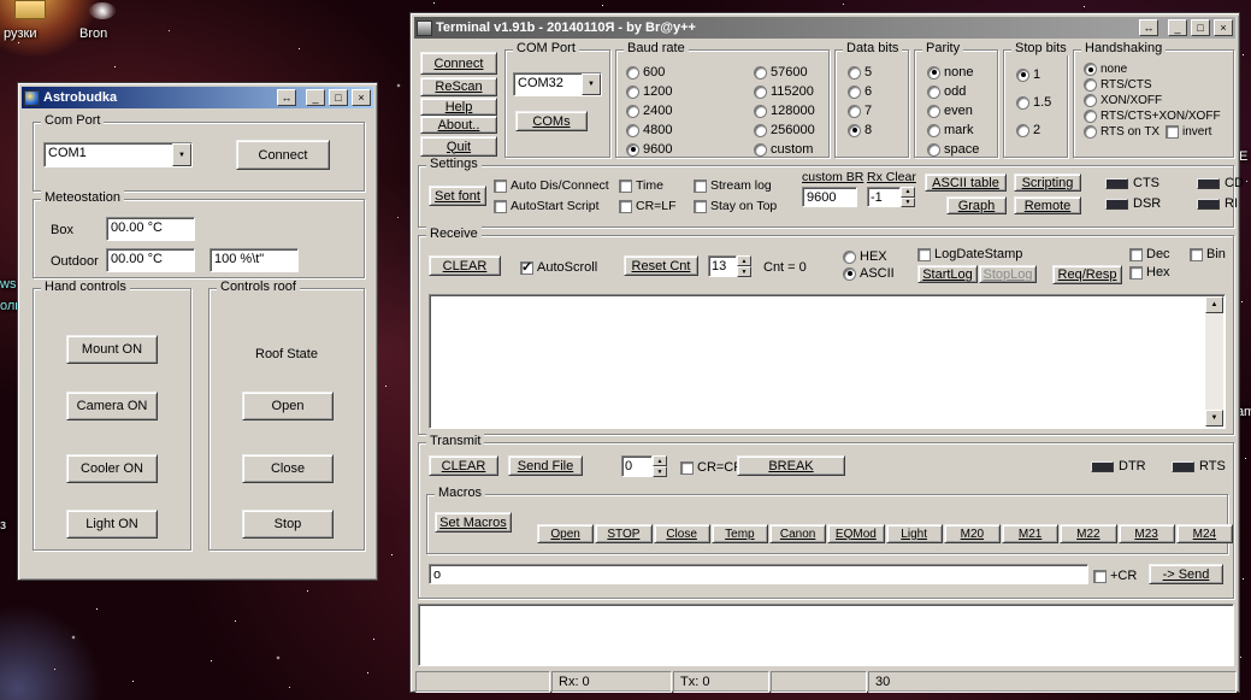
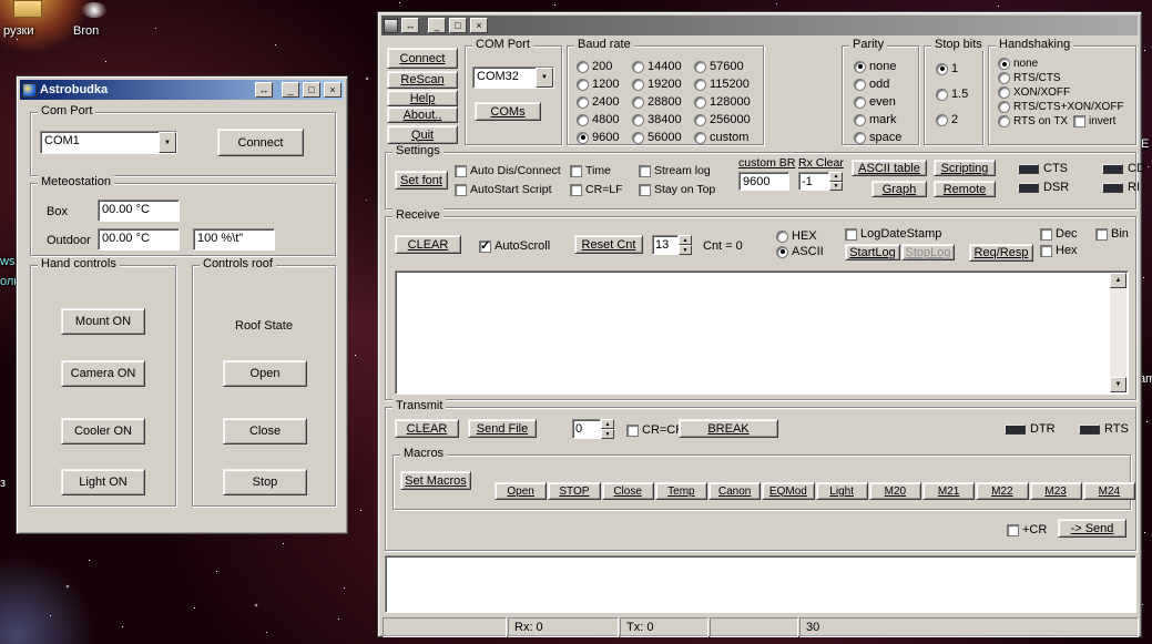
  рузки
  Bron
  ws
  з
  Е
  Astrobudka
  ↔
  _
  □
  ×
  Com Port
  COM1
  Connect
  Meteostation
  Box
  00.00 °C
  Outdoor
  00.00 °C
  100 %\t"
  Hand controls
  Mount ON
  Camera ON
  Cooler ON
  Light ON
  Controls roof
  Roof State
  Open
  Close
  Stop
- Terminal v1.91b - 20140110Я - by Br@y++
  ↔
  _
  □
  ×
  Connect
  ReScan
  Help
  About..
  Quit
  COM Port
  COM32
  COMs
  Baud rate
- 600
+ 200
  1200
  2400
  4800
  9600
+ 14400
+ 19200
+ 28800
+ 38400
+ 56000
  57600
  115200
  128000
  256000
  custom
- Data bits
- 5
- 6
- 7
- 8
  Parity
  none
  odd
  even
  mark
  space
  Stop bits
  1
  1.5
  2
  Handshaking
  none
  RTS/CTS
  XON/XOFF
  RTS/CTS+XON/XOFF
  RTS on TX
  invert
  Settings
  Set font
  Auto Dis/Connect
  AutoStart Script
  Time
  CR=LF
  Stream log
  Stay on Top
  custom BR
  9600
  Rx Clear
  -1
  ASCII table
  Scripting
  Graph
  Remote
  CTS
  CD
  DSR
  RI
  Receive
  CLEAR
  AutoScroll
  Reset Cnt
  13
  Cnt = 0
  HEX
  ASCII
  LogDateStamp
  StartLog
  StopLog
  Req/Resp
  Dec
  Bin
  Hex
  Transmit
  CLEAR
  Send File
  0
  BREAK
  DTR
  RTS
  Macros
  Set Macros
  Open
  STOP
  Close
  Temp
  Canon
  EQMod
  Light
  M20
  M21
  M22
  M23
  M24
- o
  +CR
  -> Send
  Rx: 0
  Tx: 0
  30
